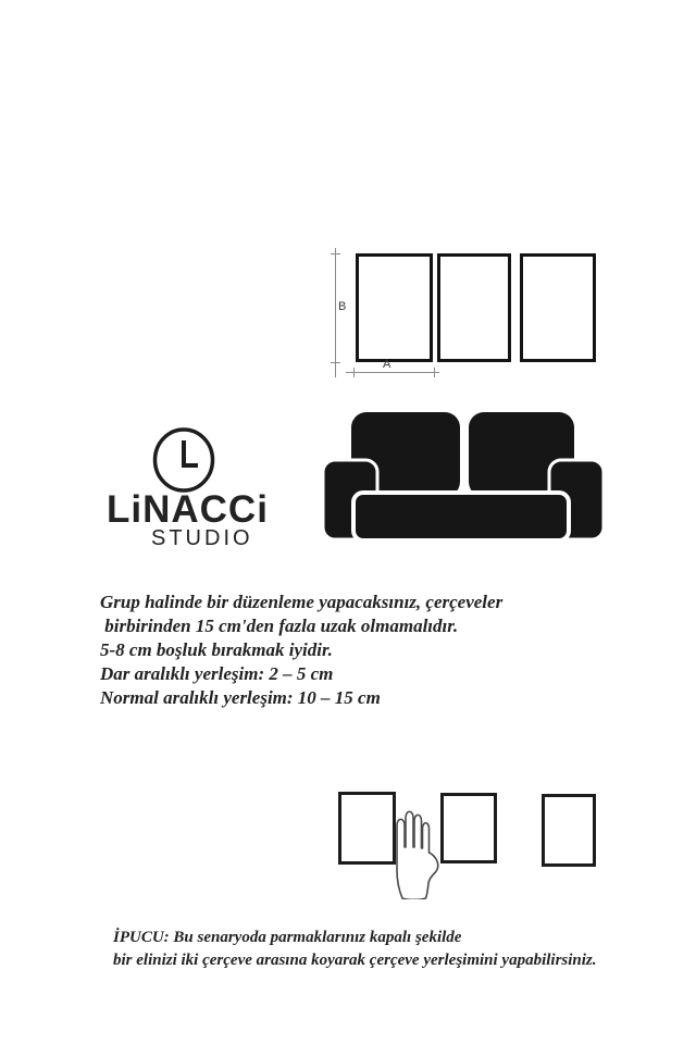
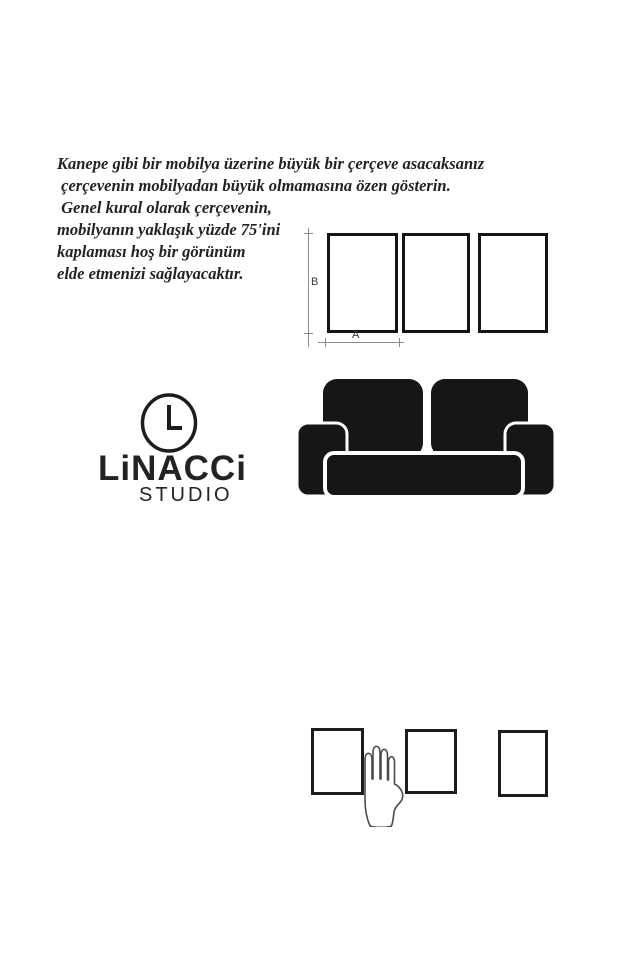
+ Kanepe gibi bir mobilya üzerine büyük bir çerçeve asacaksanız
+ çerçevenin mobilyadan büyük olmamasına özen gösterin.
+ Genel kural olarak çerçevenin,
+ mobilyanın yaklaşık yüzde 75'ini
+ kaplaması hoş bir görünüm
+ elde etmenizi sağlayacaktır.
  B
  A
  LiNACCi
  STUDIO
- Grup halinde bir düzenleme yapacaksınız, çerçeveler
- birbirinden 15 cm'den fazla uzak olmamalıdır.
- 5-8 cm boşluk bırakmak iyidir.
- Dar aralıklı yerleşim: 2 – 5 cm
- Normal aralıklı yerleşim: 10 – 15 cm
- İPUCU: Bu senaryoda parmaklarınız kapalı şekilde
- bir elinizi iki çerçeve arasına koyarak çerçeve yerleşimini yapabilirsiniz.
